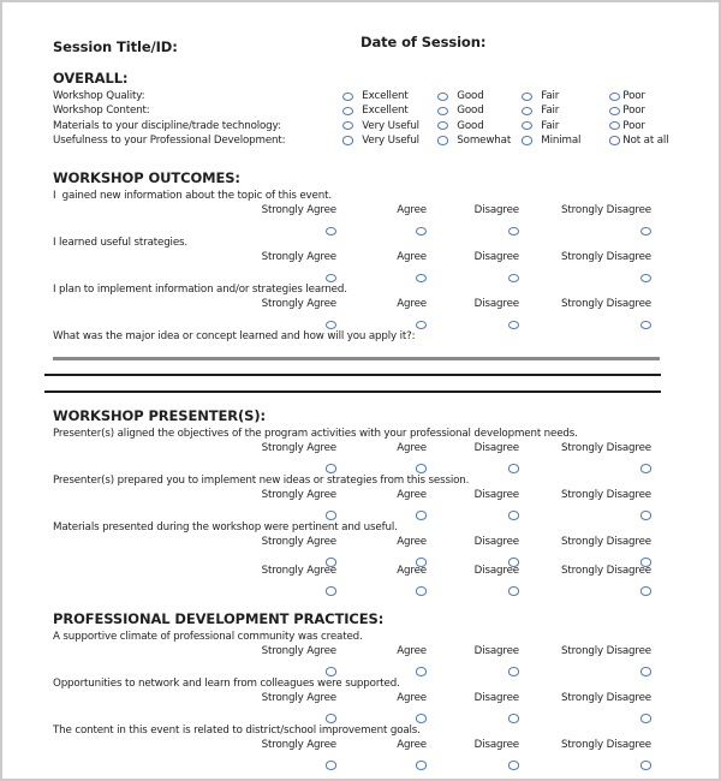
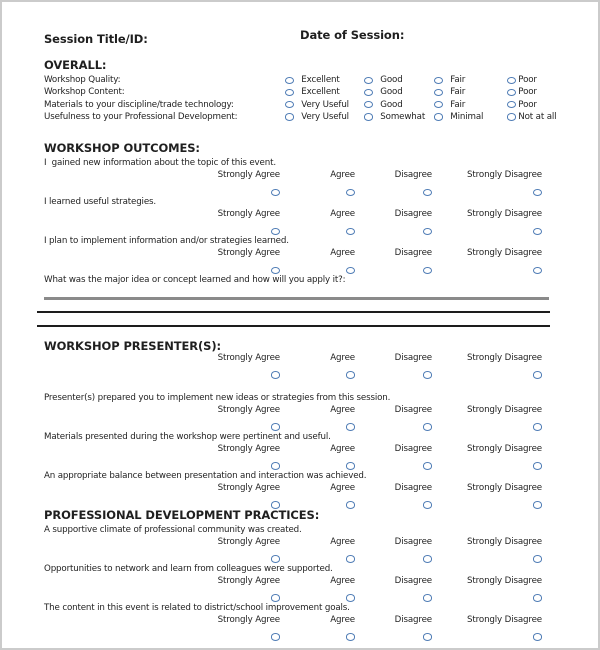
  Session Title/ID:
  Date of Session:
  OVERALL:
  Workshop Quality:
  Excellent
  Good
  Fair
  Poor
  Workshop Content:
  Excellent
  Good
  Fair
  Poor
  Materials to your discipline/trade technology:
  Very Useful
  Good
  Fair
  Poor
  Usefulness to your Professional Development:
  Very Useful
  Somewhat
  Minimal
  Not at all
  WORKSHOP OUTCOMES:
  I gained new information about the topic of this event.
  Strongly Agree
  Agree
  Disagree
  Strongly Disagree
  I learned useful strategies.
  Strongly Agree
  Agree
  Disagree
  Strongly Disagree
  I plan to implement information and/or strategies learned.
  Strongly Agree
  Agree
  Disagree
  Strongly Disagree
  What was the major idea or concept learned and how will you apply it?:
  WORKSHOP PRESENTER(S):
- Presenter(s) aligned the objectives of the program activities with your professional development needs.
  Strongly Agree
  Agree
  Disagree
  Strongly Disagree
  Presenter(s) prepared you to implement new ideas or strategies from this session.
  Strongly Agree
  Agree
  Disagree
  Strongly Disagree
  Materials presented during the workshop were pertinent and useful.
  Strongly Agree
  Agree
  Disagree
  Strongly Disagree
+ An appropriate balance between presentation and interaction was achieved.
  Strongly Agree
  Agree
  Disagree
  Strongly Disagree
  PROFESSIONAL DEVELOPMENT PRACTICES:
  A supportive climate of professional community was created.
  Strongly Agree
  Agree
  Disagree
  Strongly Disagree
  Opportunities to network and learn from colleagues were supported.
  Strongly Agree
  Agree
  Disagree
  Strongly Disagree
  The content in this event is related to district/school improvement goals.
  Strongly Agree
  Agree
  Disagree
  Strongly Disagree
